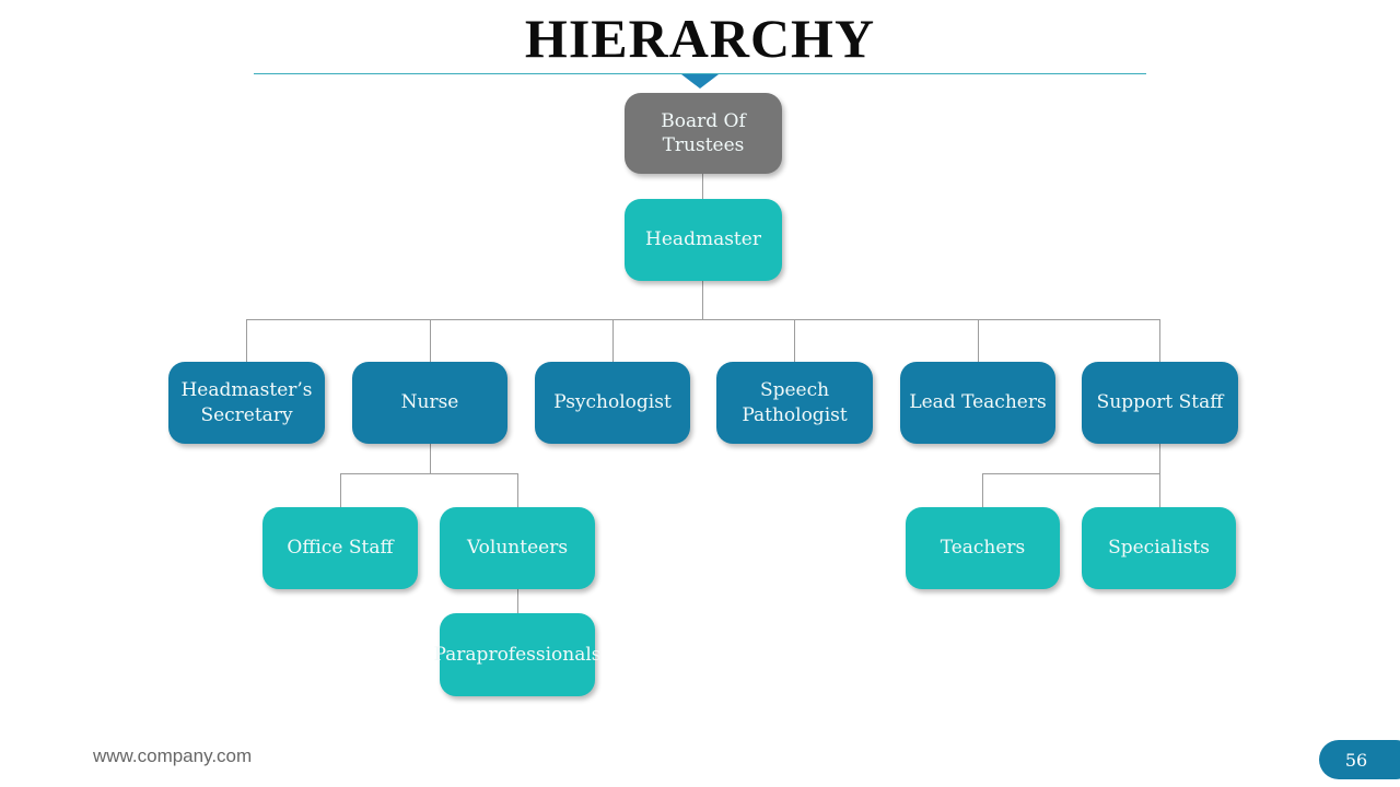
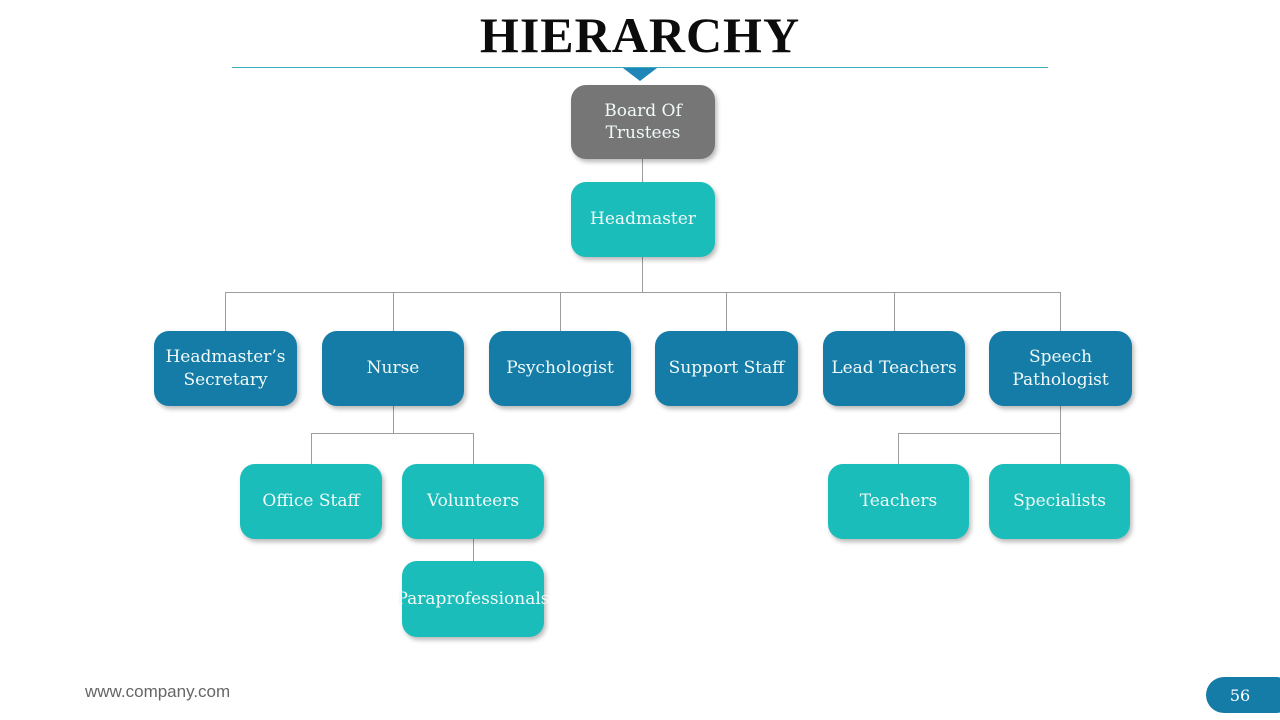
  HIERARCHY
  Board Of Trustees
  Headmaster
  Headmaster’s Secretary
  Nurse
  Psychologist
- Speech Pathologist
+ Support Staff
  Lead Teachers
- Support Staff
+ Speech Pathologist
  Office Staff
  Volunteers
  Paraprofessionals
  Teachers
  Specialists
  www.company.com
  56
